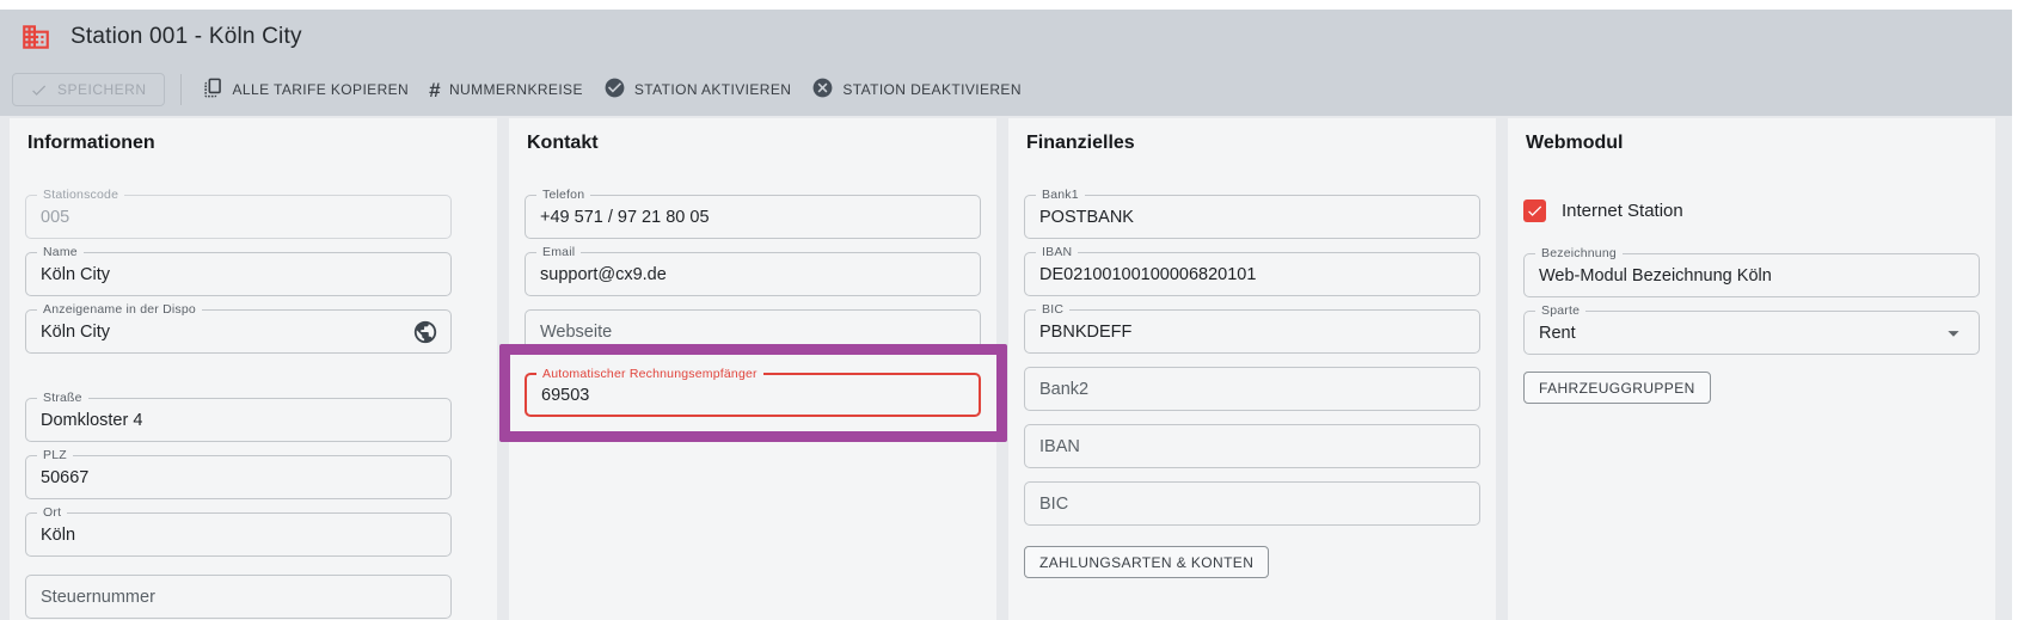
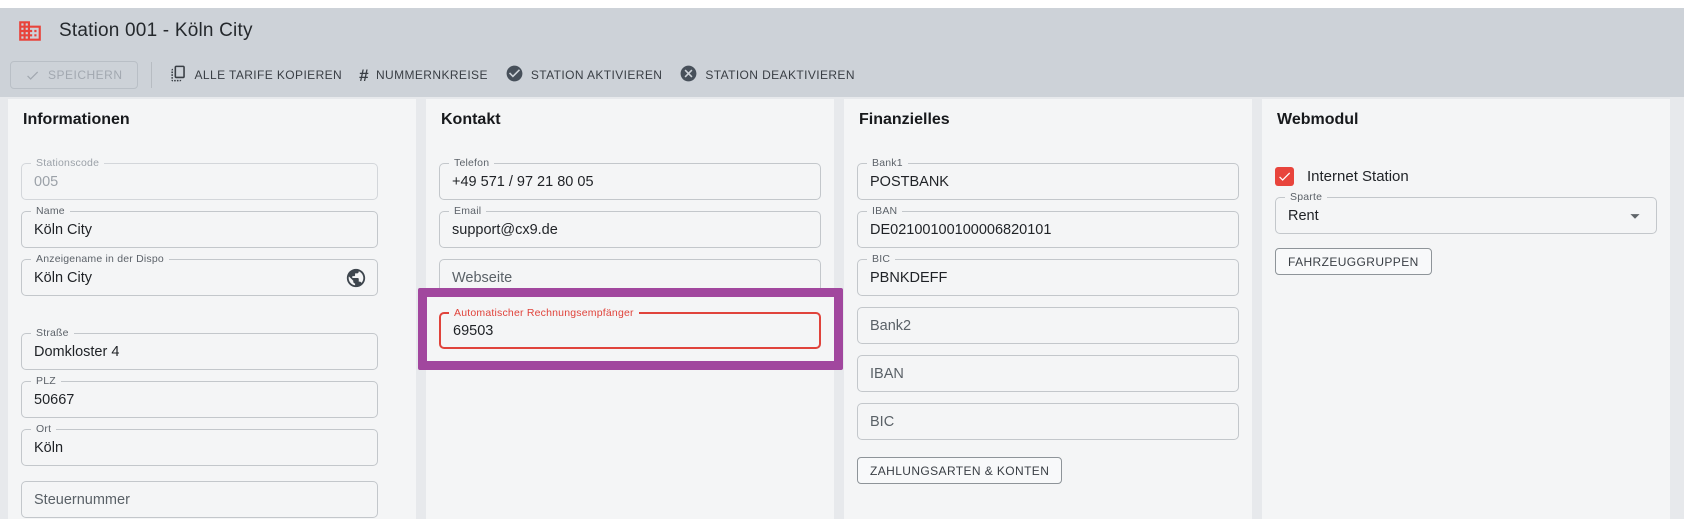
  Station 001 - Köln City
  SPEICHERN
  ALLE TARIFE KOPIEREN
  #
  NUMMERNKREISE
  STATION AKTIVIEREN
  STATION DEAKTIVIEREN
  Informationen
  Stationscode
  005
  Name
  Köln City
  Anzeigename in der Dispo
  Köln City
  Straße
  Domkloster 4
  PLZ
  50667
  Ort
  Köln
  Steuernummer
  Kontakt
  Telefon
  +49 571 / 97 21 80 05
  Email
  support@cx9.de
  Webseite
  Automatischer Rechnungsempfänger
  69503
  Finanzielles
  Bank1
  POSTBANK
  IBAN
  DE02100100100006820101
  BIC
  PBNKDEFF
  Bank2
  IBAN
  BIC
  ZAHLUNGSARTEN & KONTEN
  Webmodul
  Internet Station
- Bezeichnung
- Web-Modul Bezeichnung Köln
  Sparte
  Rent
  FAHRZEUGGRUPPEN
